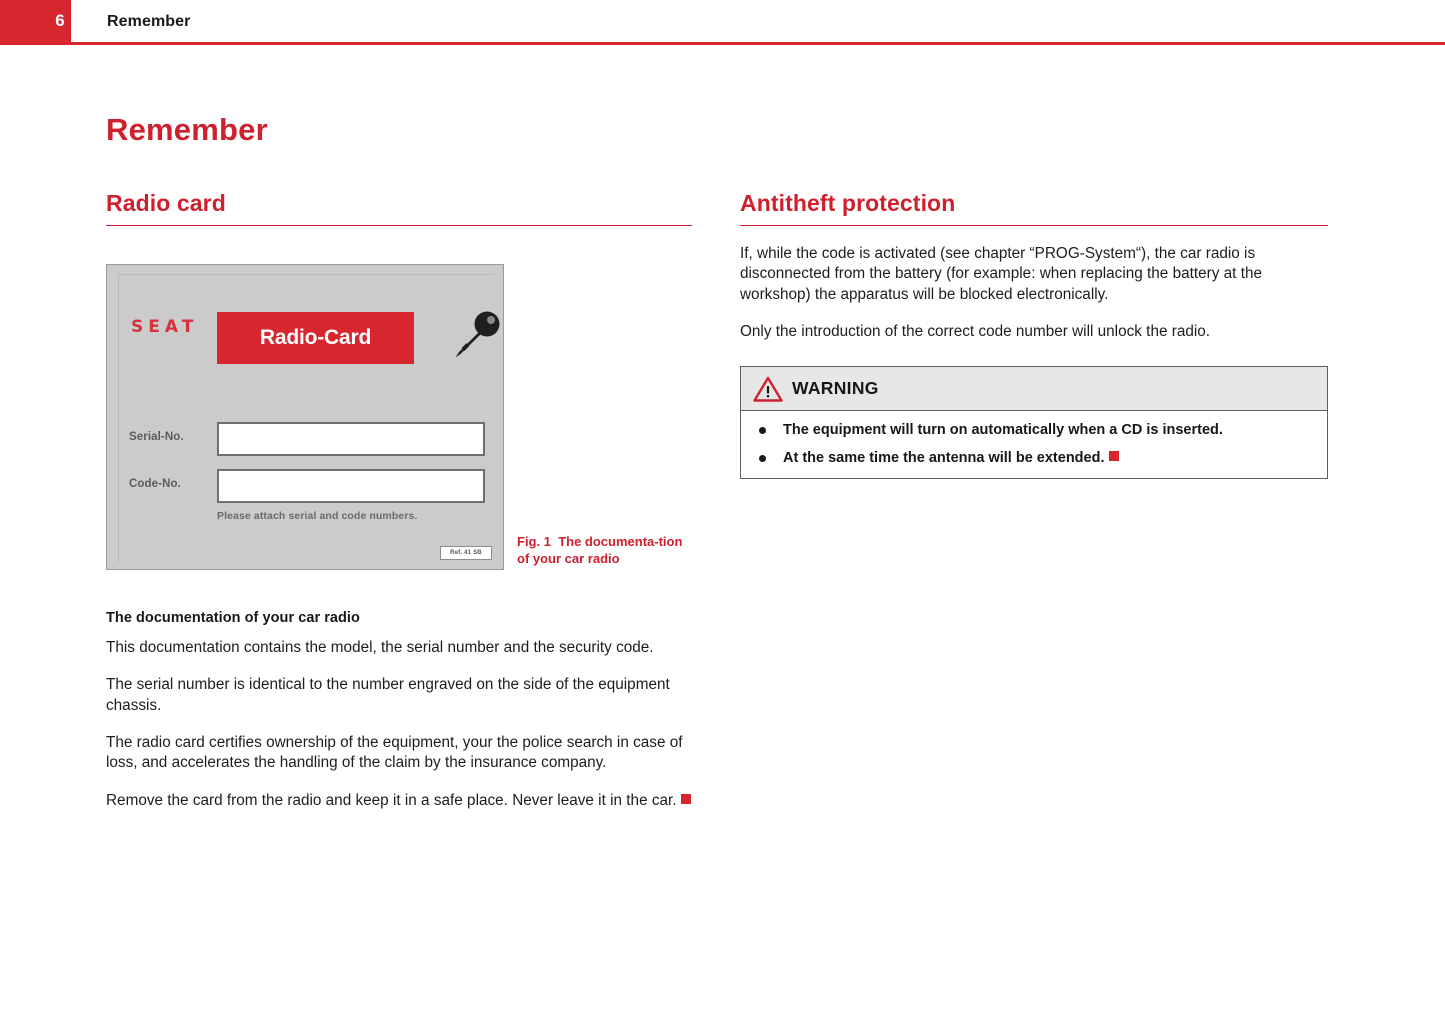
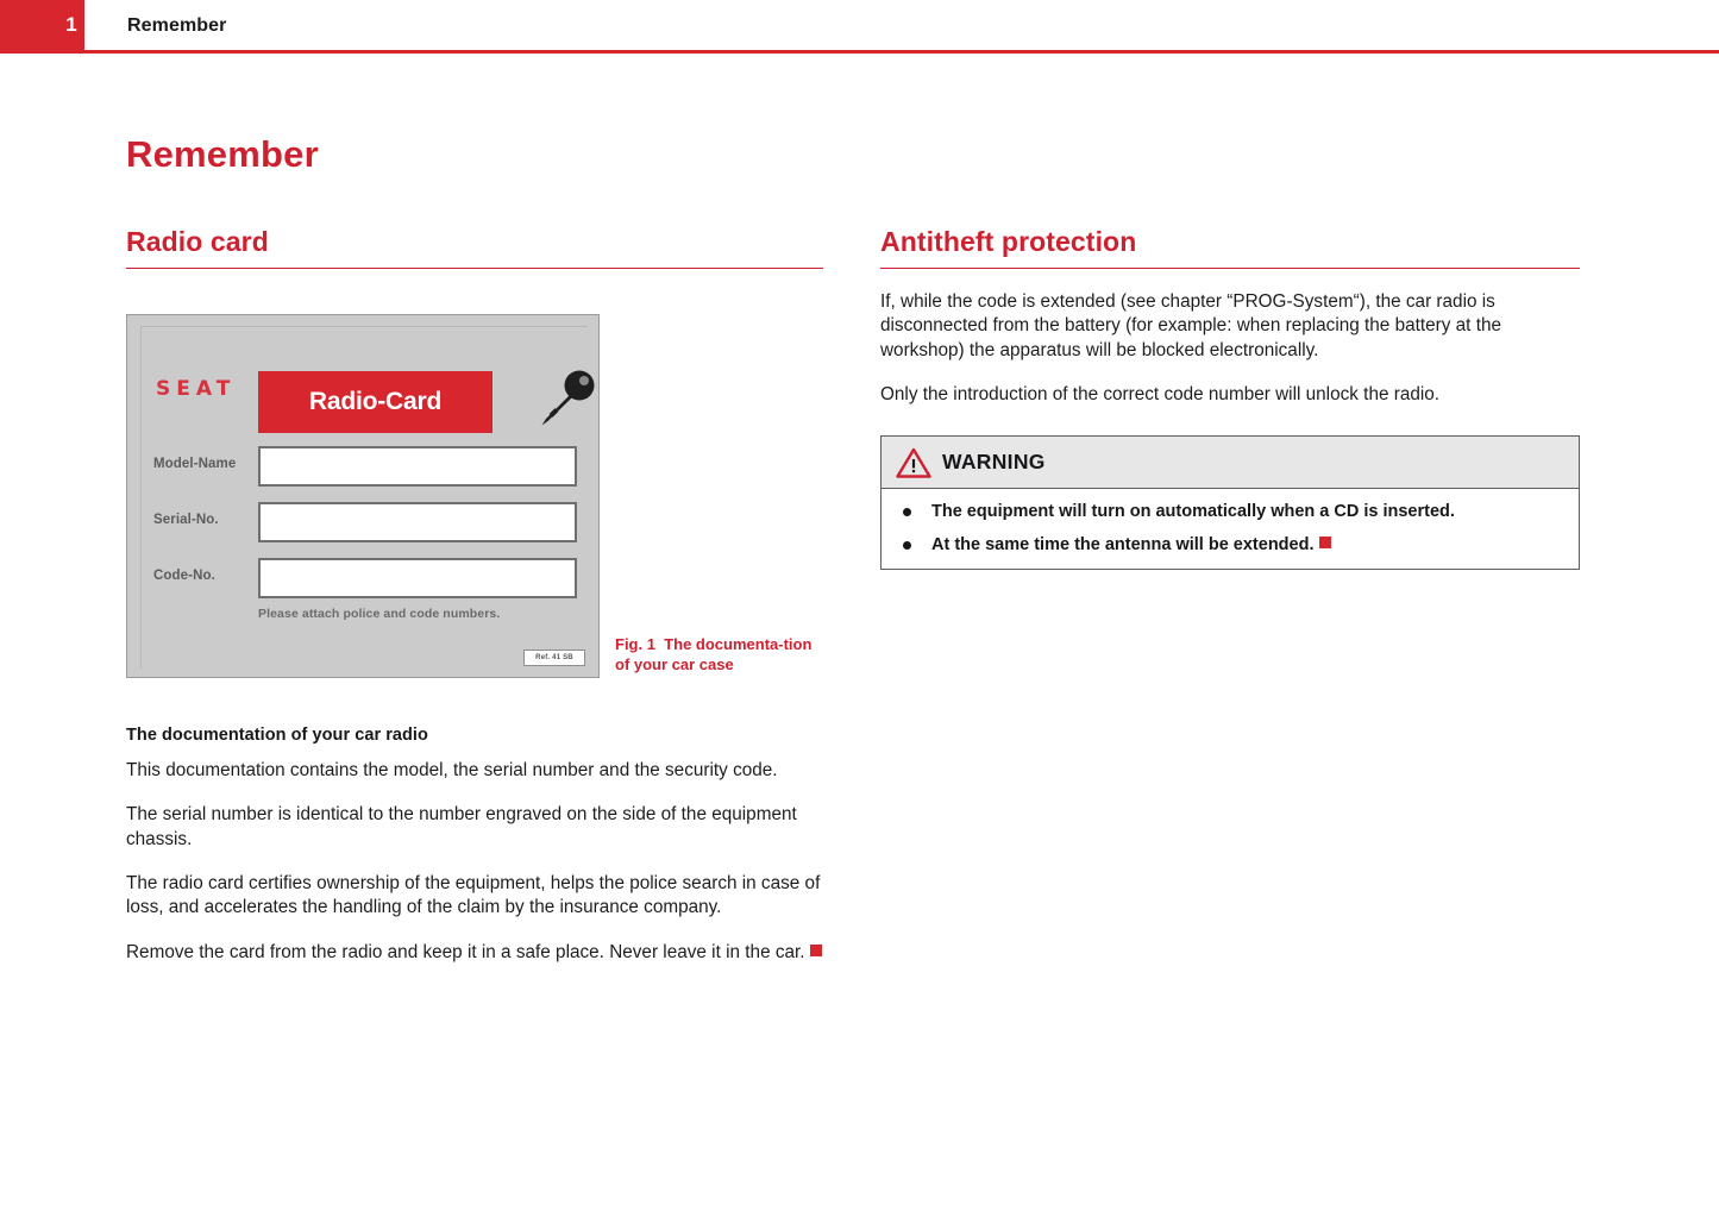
- 6
+ 1
  Remember
  Remember
  Radio card
  SEAT
  Radio-Card
+ Model-Name
  Serial-No.
  Code-No.
- Please attach serial and code numbers.
+ Please attach police and code numbers.
- Fig. 1 The documenta-tion of your car radio
+ Fig. 1 The documenta-tion of your car case
  The documentation of your car radio
  This documentation contains the model, the serial number and the security code.
  The serial number is identical to the number engraved on the side of the equipment chassis.
- The radio card certifies ownership of the equipment, your the police search in case of loss, and accelerates the handling of the claim by the insurance company.
+ The radio card certifies ownership of the equipment, helps the police search in case of loss, and accelerates the handling of the claim by the insurance company.
  Remove the card from the radio and keep it in a safe place. Never leave it in the car.
  Antitheft protection
- If, while the code is activated (see chapter “PROG-System“), the car radio is disconnected from the battery (for example: when replacing the battery at the workshop) the apparatus will be blocked electronically.
+ If, while the code is extended (see chapter “PROG-System“), the car radio is disconnected from the battery (for example: when replacing the battery at the workshop) the apparatus will be blocked electronically.
  Only the introduction of the correct code number will unlock the radio.
  WARNING
  The equipment will turn on automatically when a CD is inserted.
  At the same time the antenna will be extended.
